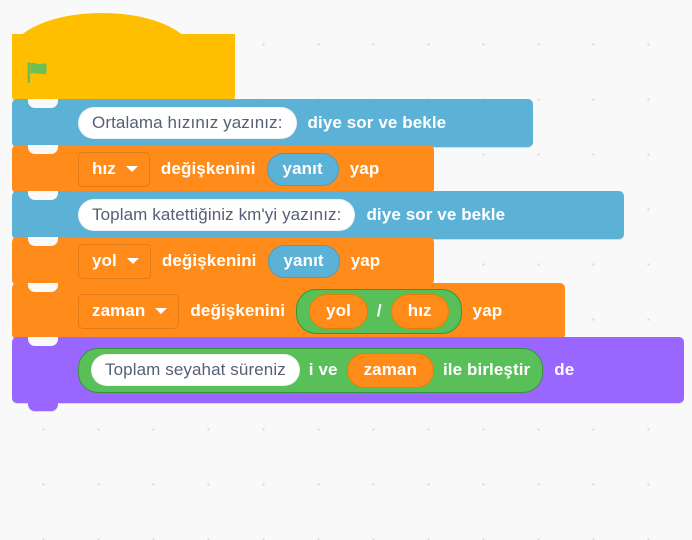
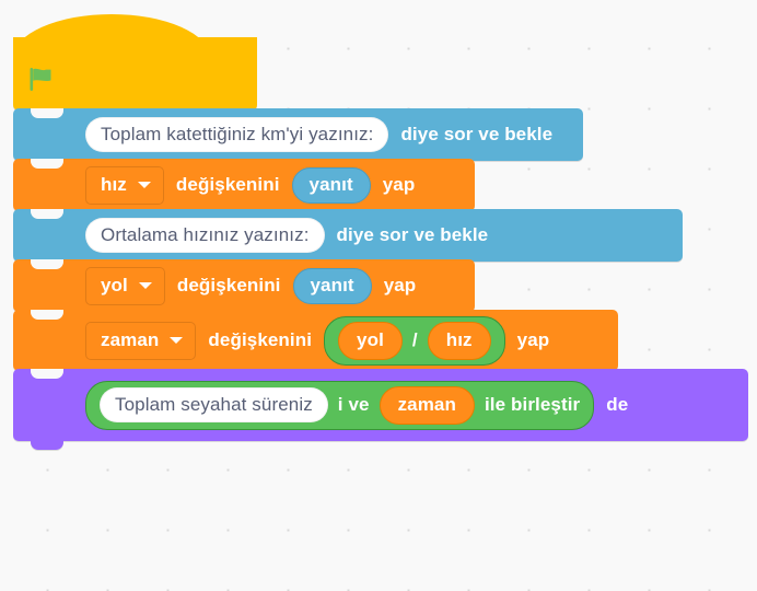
- Ortalama hızınız yazınız:
+ Toplam katettiğiniz km'yi yazınız:
  diye sor ve bekle
  hız
  değişkenini
  yanıt
  yap
- Toplam katettiğiniz km'yi yazınız:
+ Ortalama hızınız yazınız:
  diye sor ve bekle
  yol
  değişkenini
  yanıt
  yap
  zaman
  değişkenini
  yol
  /
  hız
  yap
  Toplam seyahat süreniz
  i ve
  zaman
  ile birleştir
  de
